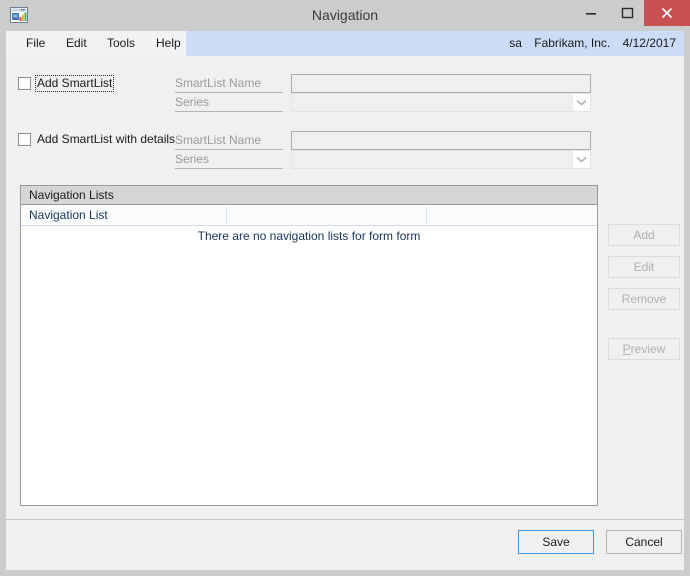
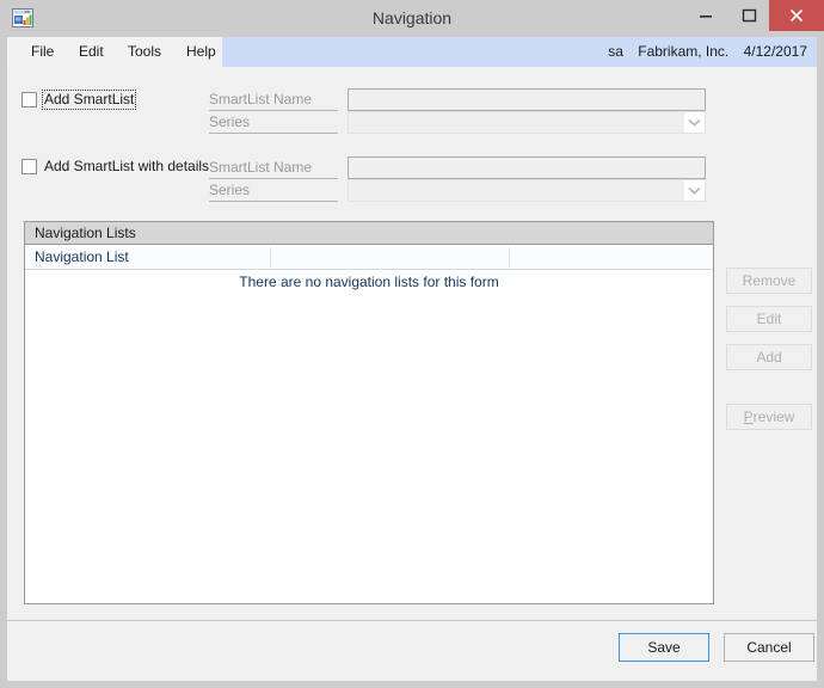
  Navigation
  File
  Edit
  Tools
  Help
  sa Fabrikam, Inc. 4/12/2017
  Add SmartList
  SmartList Name
  Series
  Add SmartList with details
  SmartList Name
  Series
  Navigation Lists
  Navigation List
- There are no navigation lists for form form
+ There are no navigation lists for this form
- Add
+ Remove
  Edit
- Remove
+ Add
  Preview
  Save
  Cancel
